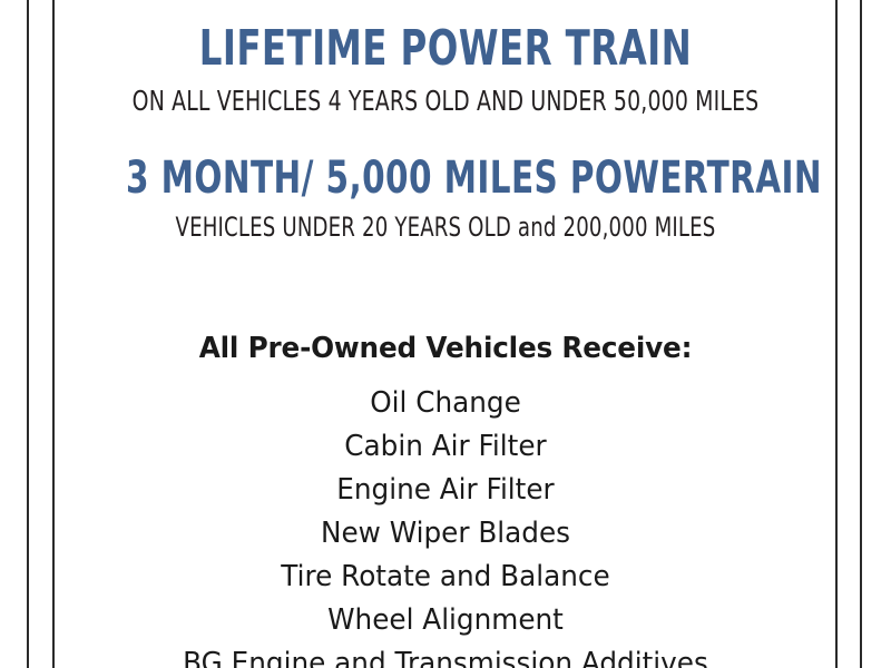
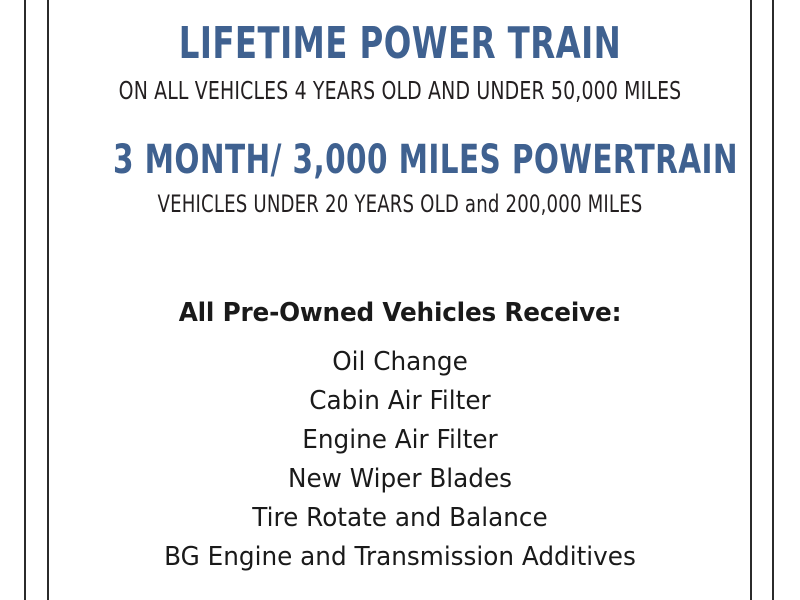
  LIFETIME POWER TRAIN
  ON ALL VEHICLES 4 YEARS OLD AND UNDER 50,000 MILES
- 3 MONTH/ 5,000 MILES POWERTRAIN
+ 3 MONTH/ 3,000 MILES POWERTRAIN
  VEHICLES UNDER 20 YEARS OLD and 200,000 MILES
  All Pre-Owned Vehicles Receive:
  Oil Change
  Cabin Air Filter
  Engine Air Filter
  New Wiper Blades
  Tire Rotate and Balance
- Wheel Alignment
  BG Engine and Transmission Additives
